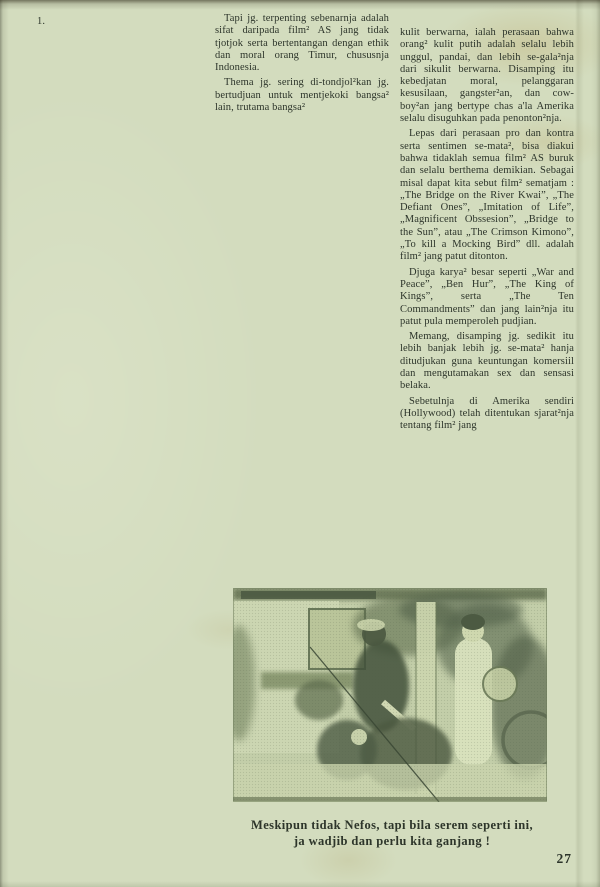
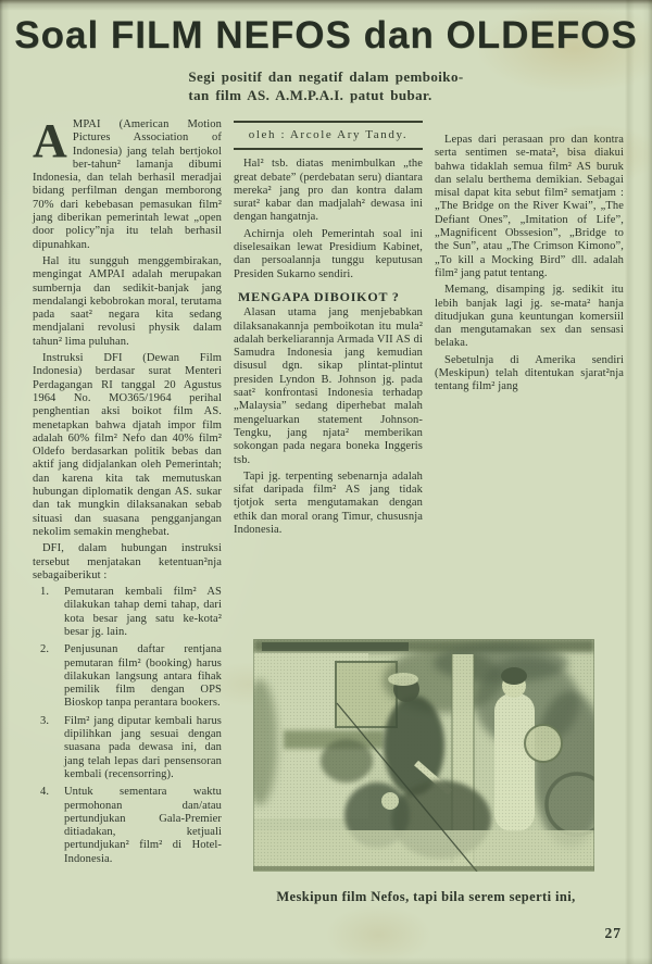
+ Soal FILM NEFOS dan OLDEFOS
+ Segi positif dan negatif dalam pemboiko-
+ tan film AS. A.M.P.A.I. patut bubar.
+ A
+ MPAI (American Motion Pictures Association of Indonesia) jang telah bertjokol ber-tahun² lamanja dibumi Indonesia, dan telah berhasil meradjai bidang perfilman dengan memborong 70% dari kebebasan pemasukan film² jang diberikan pemerintah lewat „open door policy”nja itu telah berhasil dipunahkan.
+ Hal itu sungguh menggembirakan, mengingat AMPAI adalah merupakan sumbernja dan sedikit-banjak jang mendalangi kebobrokan moral, terutama pada saat² negara kita sedang mendjalani revolusi physik dalam tahun² lima puluhan.
+ Instruksi DFI (Dewan Film Indonesia) berdasar surat Menteri Perdagangan RI tanggal 20 Agustus 1964 No. MO365/1964 perihal penghentian aksi boikot film AS. menetapkan bahwa djatah impor film adalah 60% film² Nefo dan 40% film² Oldefo berdasarkan politik bebas dan aktif jang didjalankan oleh Pemerintah; dan karena kita tak memutuskan hubungan diplomatik dengan AS. sukar dan tak mungkin dilaksanakan sebab situasi dan suasana pengganjangan nekolim semakin menghebat.
+ DFI, dalam hubungan instruksi tersebut menjatakan ketentuan²nja sebagaiberikut :
  1.
+ Pemutaran kembali film² AS dilakukan tahap demi tahap, dari kota besar jang satu ke-kota² besar jg. lain.
+ 2.
+ Penjusunan daftar rentjana pemutaran film² (booking) harus dilakukan langsung antara fihak pemilik film dengan OPS Bioskop tanpa perantara bookers.
+ 3.
+ Film² jang diputar kembali harus dipilihkan jang sesuai dengan suasana pada dewasa ini, dan jang telah lepas dari pensensoran kembali (recensorring).
+ 4.
+ Untuk sementara waktu permohonan dan/atau pertundjukan Gala-Premier ditiadakan, ketjuali pertundjukan² film² di Hotel-Indonesia.
+ oleh : Arcole Ary Tandy.
+ Hal² tsb. diatas menimbulkan „the great debate” (perdebatan seru) diantara mereka² jang pro dan kontra dalam surat² kabar dan madjalah² dewasa ini dengan hangatnja.
+ Achirnja oleh Pemerintah soal ini diselesaikan lewat Presidium Kabinet, dan persoalannja tunggu keputusan Presiden Sukarno sendiri.
+ MENGAPA DIBOIKOT ?
+ Alasan utama jang menjebabkan dilaksanakannja pemboikotan itu mula² adalah berkeliarannja Armada VII AS di Samudra Indonesia jang kemudian disusul dgn. sikap plintat-plintut presiden Lyndon B. Johnson jg. pada saat² konfrontasi Indonesia terhadap „Malaysia” sedang diperhebat malah mengeluarkan statement Johnson-Tengku, jang njata² memberikan sokongan pada negara boneka Inggeris tsb.
- Tapi jg. terpenting sebenarnja adalah sifat daripada film² AS jang tidak tjotjok serta bertentangan dengan ethik dan moral orang Timur, chususnja Indonesia.
+ Tapi jg. terpenting sebenarnja adalah sifat daripada film² AS jang tidak tjotjok serta mengutamakan dengan ethik dan moral orang Timur, chususnja Indonesia.
- Thema jg. sering di-tondjol²kan jg. bertudjuan untuk mentjekoki bangsa² lain, trutama bangsa²
- kulit berwarna, ialah perasaan bahwa orang² kulit putih adalah selalu lebih unggul, pandai, dan lebih se-gala²nja dari sikulit berwarna. Disamping itu kebedjatan moral, pelanggaran kesusilaan, gangster²an, dan cow-boy²an jang bertype chas a'la Amerika selalu disuguhkan pada penonton²nja.
- Lepas dari perasaan pro dan kontra serta sentimen se-mata², bisa diakui bahwa tidaklah semua film² AS buruk dan selalu berthema demikian. Sebagai misal dapat kita sebut film² sematjam : „The Bridge on the River Kwai”, „The Defiant Ones”, „Imitation of Life”, „Magnificent Obssesion”, „Bridge to the Sun”, atau „The Crimson Kimono”, „To kill a Mocking Bird” dll. adalah film² jang patut ditonton.
+ Lepas dari perasaan pro dan kontra serta sentimen se-mata², bisa diakui bahwa tidaklah semua film² AS buruk dan selalu berthema demikian. Sebagai misal dapat kita sebut film² sematjam : „The Bridge on the River Kwai”, „The Defiant Ones”, „Imitation of Life”, „Magnificent Obssesion”, „Bridge to the Sun”, atau „The Crimson Kimono”, „To kill a Mocking Bird” dll. adalah film² jang patut tentang.
- Djuga karya² besar seperti „War and Peace”, „Ben Hur”, „The King of Kings”, serta „The Ten Commandments” dan jang lain²nja itu patut pula memperoleh pudjian.
- Memang, disamping jg. sedikit itu lebih banjak lebih jg. se-mata² hanja ditudjukan guna keuntungan komersiil dan mengutamakan sex dan sensasi belaka.
+ Memang, disamping jg. sedikit itu lebih banjak lagi jg. se-mata² hanja ditudjukan guna keuntungan komersiil dan mengutamakan sex dan sensasi belaka.
- Sebetulnja di Amerika sendiri (Hollywood) telah ditentukan sjarat²nja tentang film² jang
+ Sebetulnja di Amerika sendiri (Meskipun) telah ditentukan sjarat²nja tentang film² jang
- Meskipun tidak Nefos, tapi bila serem seperti ini,
+ Meskipun film Nefos, tapi bila serem seperti ini,
- ja wadjib dan perlu kita ganjang !
  27
